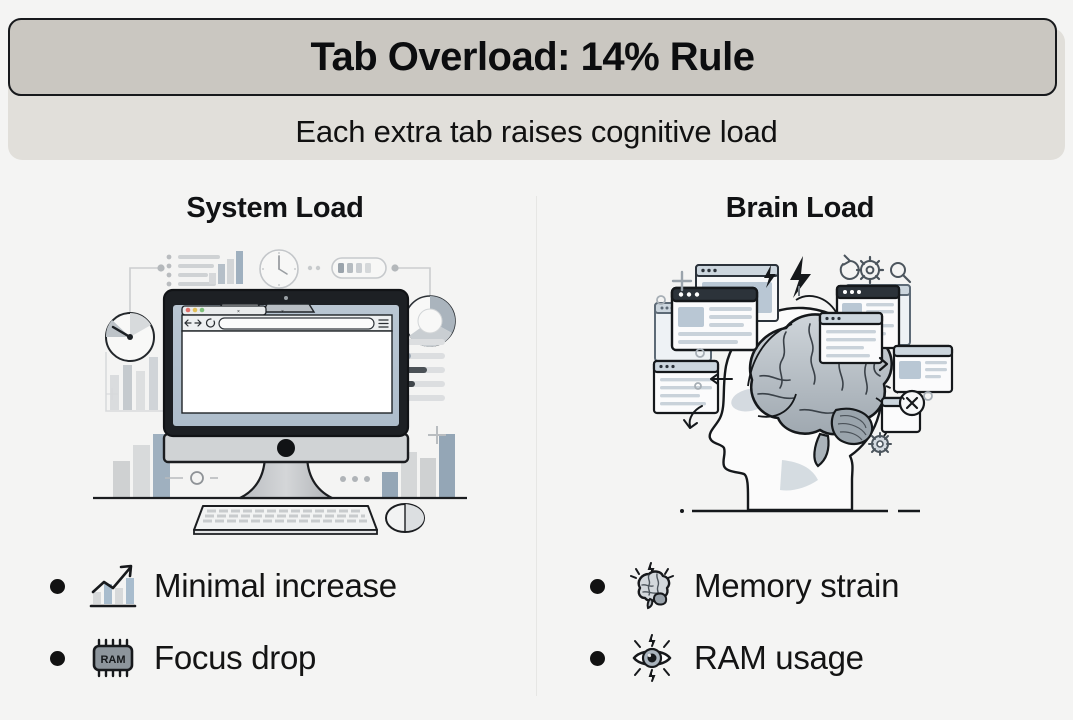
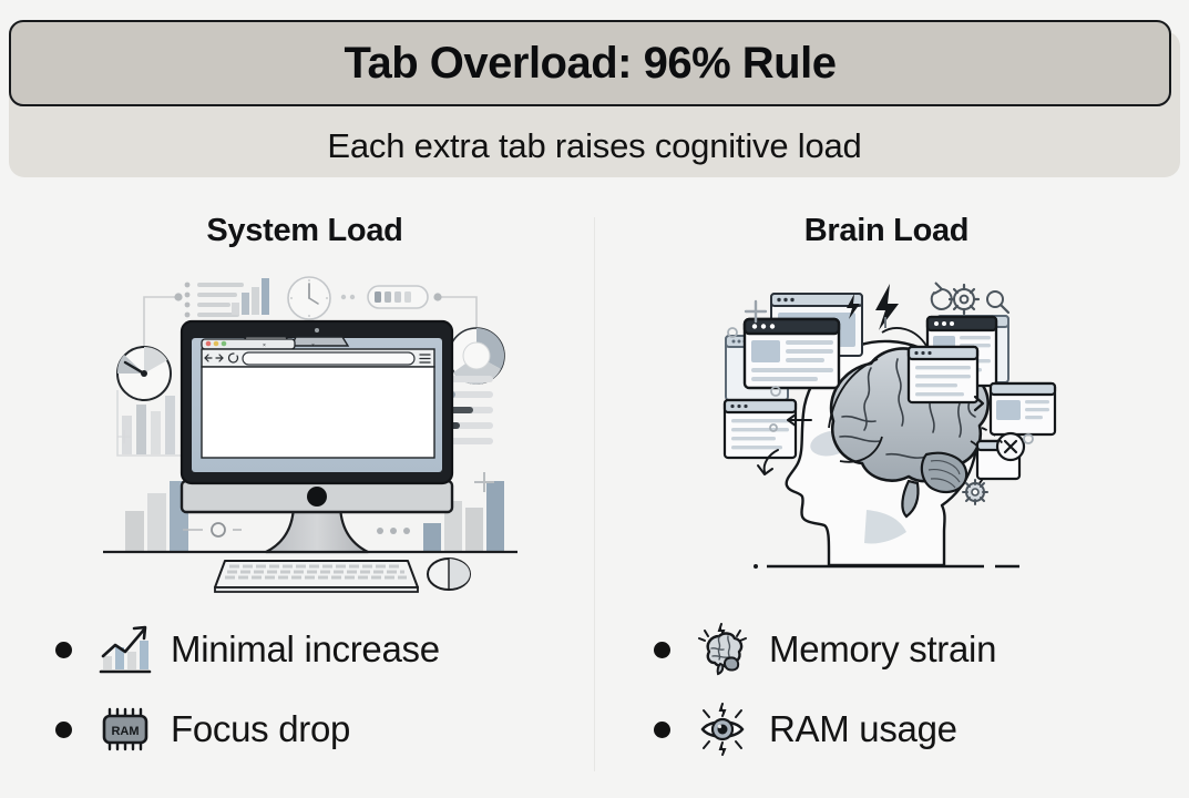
  Each extra tab raises cognitive load
- Tab Overload: 14% Rule
+ Tab Overload: 96% Rule
  System Load
  Brain Load
  Minimal increase
  RAM
  Focus drop
  Memory strain
  RAM usage
